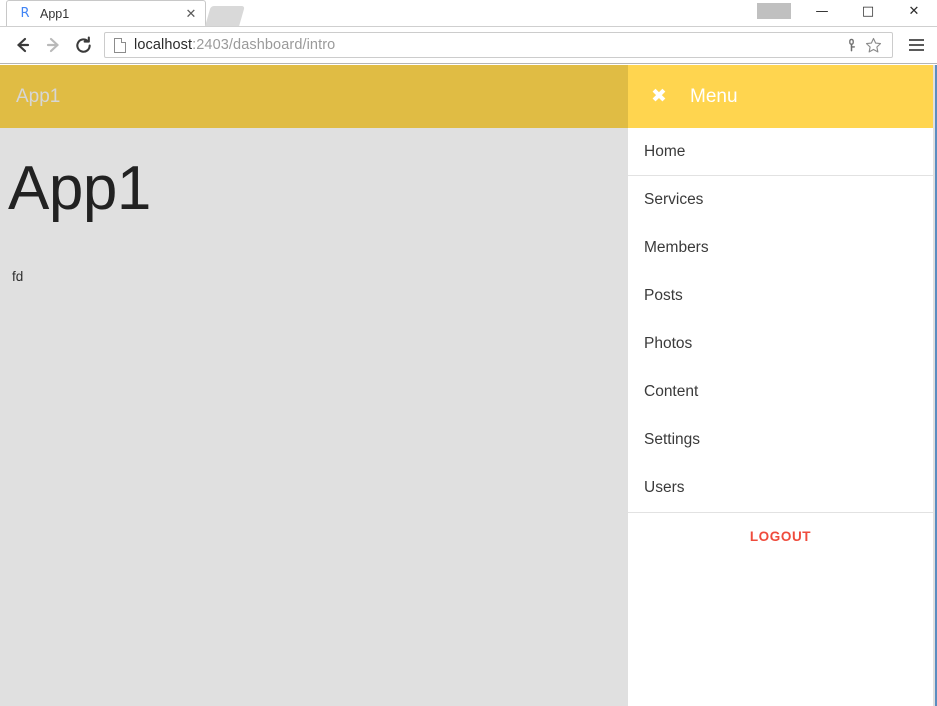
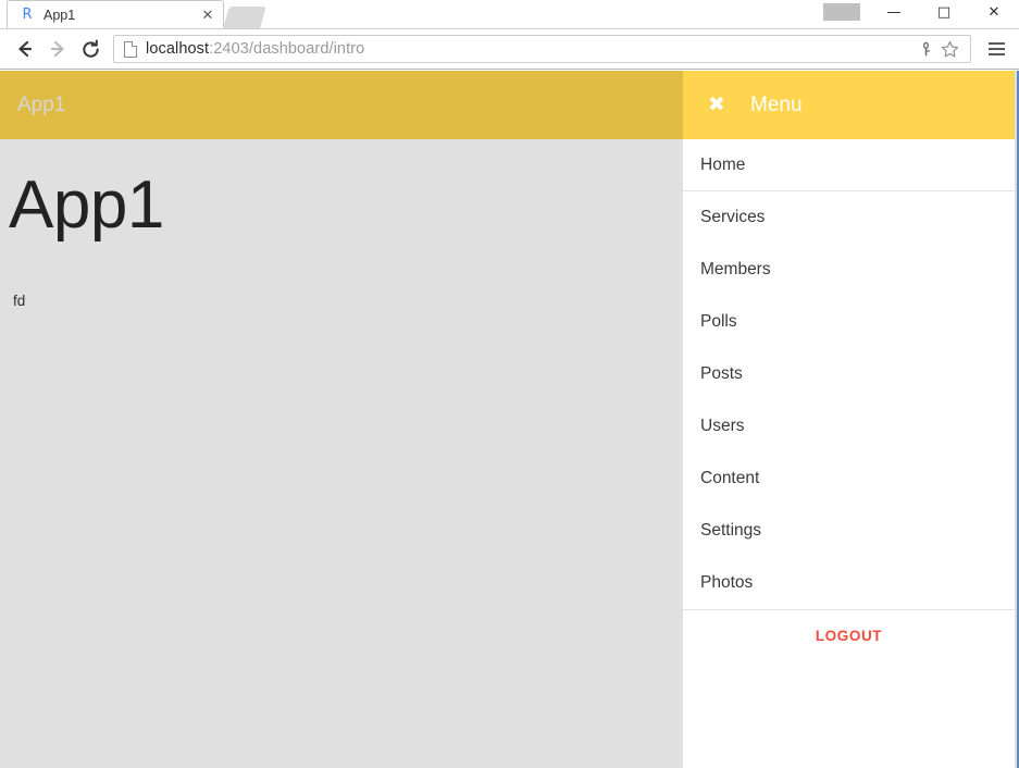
  R
  App1
  ✕
  —
  □
  ✕
  localhost:2403/dashboard/intro
  App1
  App1
  fd
  ✖
  Menu
  Home
  Services
  Members
+ Polls
  Posts
- Photos
+ Users
  Content
  Settings
- Users
+ Photos
  LOGOUT
